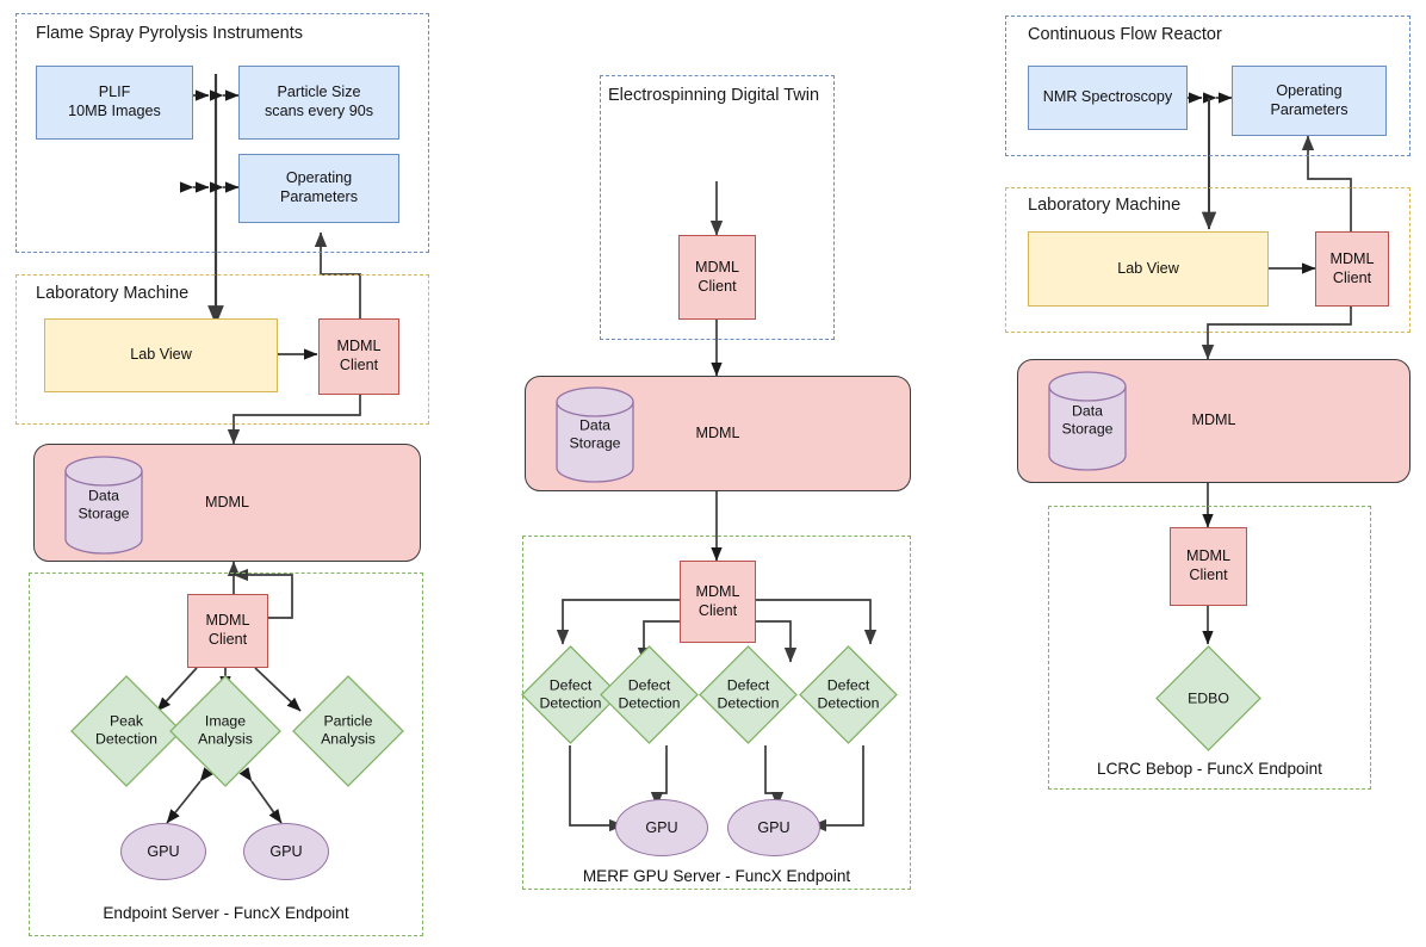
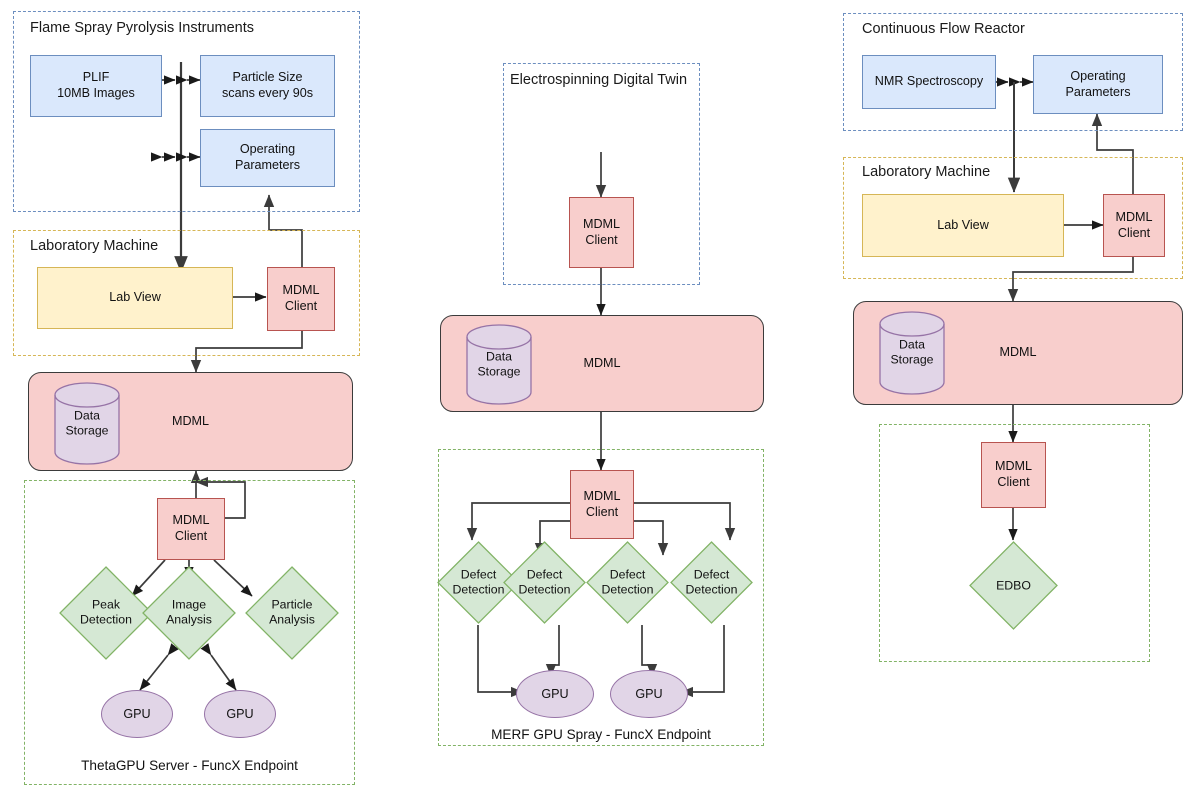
  Flame Spray Pyrolysis Instruments
  PLIF
  10MB Images
  Particle Size
  scans every 90s
  Operating
  Parameters
  Laboratory Machine
  Lab View
  MDML
  Client
  MDML
  Data
  Storage
  MDML
  Client
  Peak
  Detection
  Image
  Analysis
  Particle
  Analysis
  GPU
  GPU
- Endpoint Server - FuncX Endpoint
+ ThetaGPU Server - FuncX Endpoint
  Electrospinning Digital Twin
  MDML
  Client
  MDML
  Data
  Storage
  MDML
  Client
  Defect
  Detection
  Defect
  Detection
  Defect
  Detection
  Defect
  Detection
  GPU
  GPU
- MERF GPU Server - FuncX Endpoint
+ MERF GPU Spray - FuncX Endpoint
  Continuous Flow Reactor
  NMR Spectroscopy
  Operating
  Parameters
  Laboratory Machine
  Lab View
  MDML
  Client
  MDML
  Data
  Storage
  MDML
  Client
  EDBO
- LCRC Bebop - FuncX Endpoint
